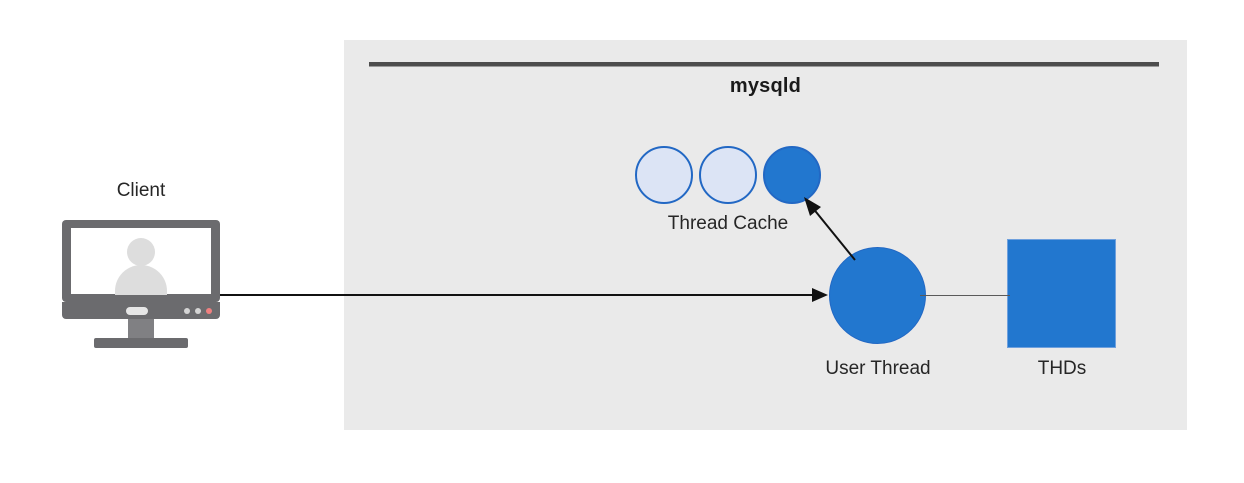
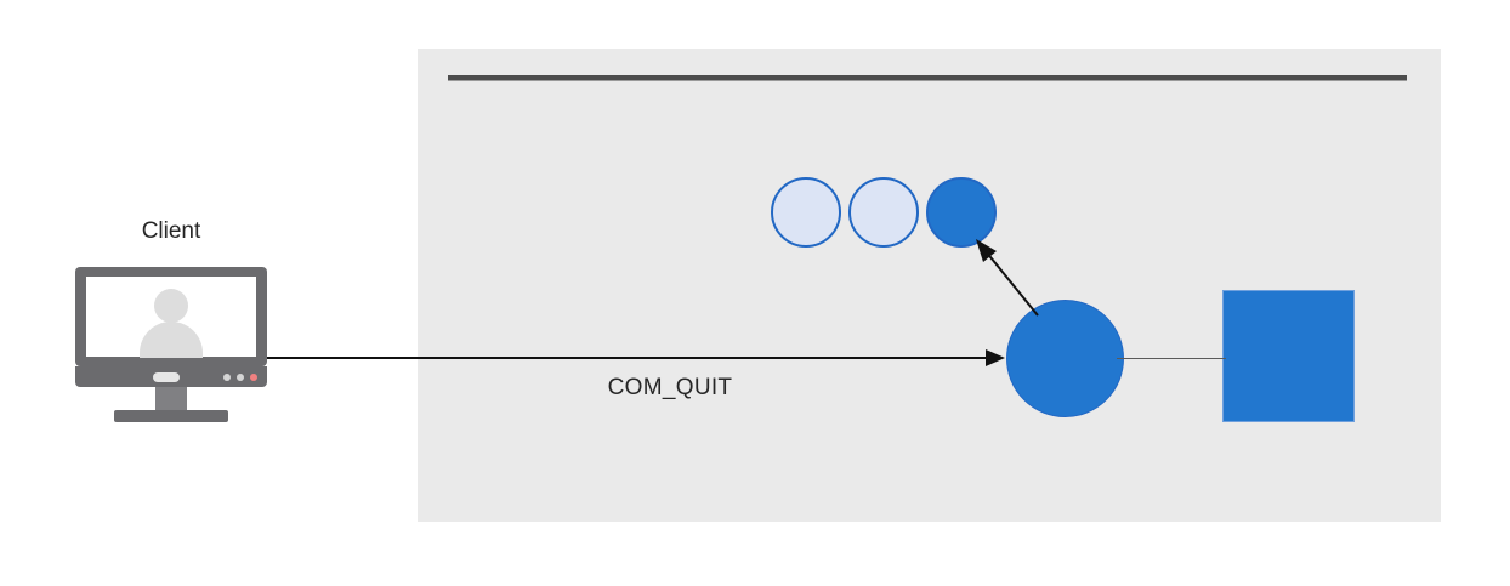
- mysqld
- Thread Cache
- User Thread
- THDs
  Client
+ COM_QUIT
